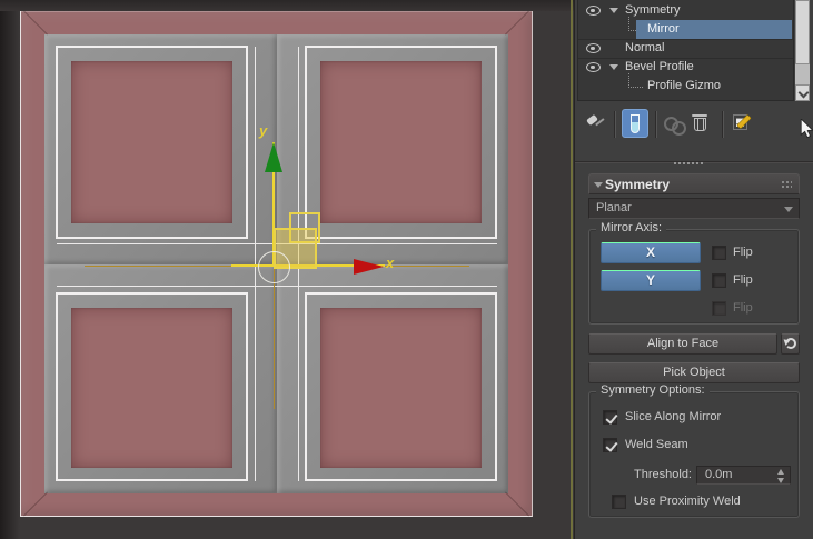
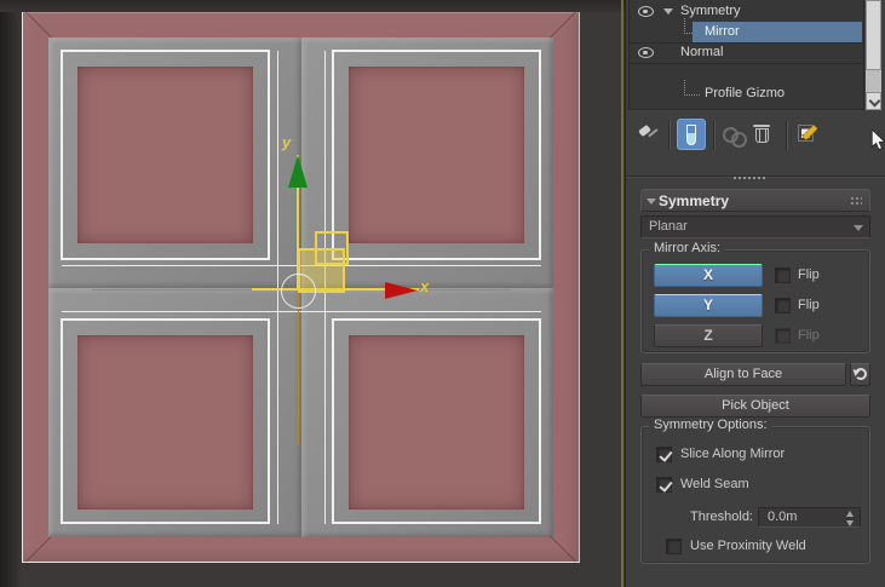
  y
  x
  Symmetry
  Mirror
  Normal
- Bevel Profile
  Profile Gizmo
  Symmetry
  Planar
  Mirror Axis:
  X
  Flip
  Y
  Flip
+ Z
  Flip
  Align to Face
  Pick Object
  Symmetry Options:
  Slice Along Mirror
  Weld Seam
  Threshold:
  0.0m
  Use Proximity Weld
